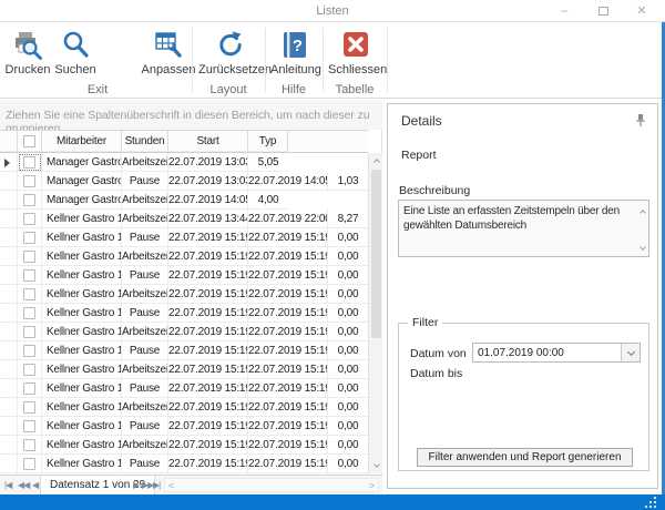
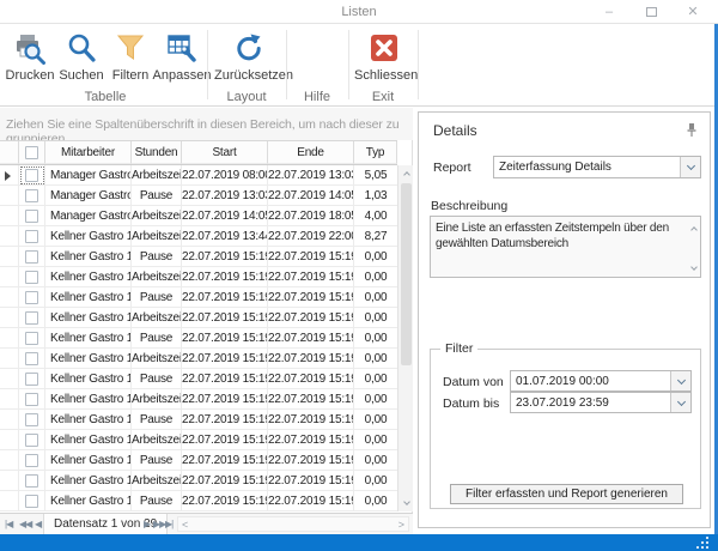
  Listen
  –
  ✕
  Drucken
  Suchen
+ Filtern
  Anpasse
  Zurücksetzen
- ?
- Anleitung
  Schliessen
- Exit
+ Tabelle
  Layout
  Hilfe
- Tabelle
+ Exit
  Ziehen Sie eine Spaltenüberschrift in diesen Bereich, um nach dieser zu gruppieren
  Mitarbeiter
  Stunden
  Start
+ Ende
  Typ
  Manager Gastro
  Arbeitszei
+ 22.07.2019 08:00
  22.07.2019 13:03
  5,05
  Manager Gastro
  Pause
  22.07.2019 13:03
  22.07.2019 14:05
  1,03
  Manager Gastro
  Arbeitszei
  22.07.2019 14:05
+ 22.07.2019 18:05
  4,00
  Kellner Gastro 1
  Arbeitszei
  22.07.2019 13:44
  22.07.2019 22:00
  8,27
  Kellner Gastro 1
  Pause
  22.07.2019 15:19
  22.07.2019 15:19
  0,00
  Kellner Gastro 1
  Arbeitszei
  22.07.2019 15:19
  22.07.2019 15:19
  0,00
  Kellner Gastro 1
  Pause
  22.07.2019 15:19
  22.07.2019 15:19
  0,00
  Kellner Gastro 1
  Arbeitszei
  22.07.2019 15:19
  22.07.2019 15:19
  0,00
  Kellner Gastro 1
  Pause
  22.07.2019 15:19
  22.07.2019 15:19
  0,00
  Kellner Gastro 1
  Arbeitszei
  22.07.2019 15:19
  22.07.2019 15:19
  0,00
  Kellner Gastro 1
  Pause
  22.07.2019 15:19
  22.07.2019 15:19
  0,00
  Kellner Gastro 1
  Arbeitszei
  22.07.2019 15:19
  22.07.2019 15:19
  0,00
  Kellner Gastro 1
  Pause
  22.07.2019 15:19
  22.07.2019 15:19
  0,00
  Kellner Gastro 1
  Arbeitszei
  22.07.2019 15:19
  22.07.2019 15:19
  0,00
  Kellner Gastro 1
  Pause
  22.07.2019 15:19
  22.07.2019 15:19
  0,00
  Kellner Gastro 1
  Arbeitszei
  22.07.2019 15:19
  22.07.2019 15:19
  0,00
  Kellner Gastro 1
  Pause
  22.07.2019 15:19
  22.07.2019 15:19
  0,00
  |◀
  ◀◀
  ◀
  Datensatz 1 von 29
  ▶
  ▶▶
  ▶|
  <
  >
  Details
  Report
+ Zeiterfassung Details
  Beschreibung
  Eine Liste an erfassten Zeitstempeln über den gewählten Datumsbereich
  Filter
  Datum von
  01.07.2019 00:00
  Datum bis
+ 23.07.2019 23:59
- Filter anwenden und Report generieren
+ Filter erfassten und Report generieren
